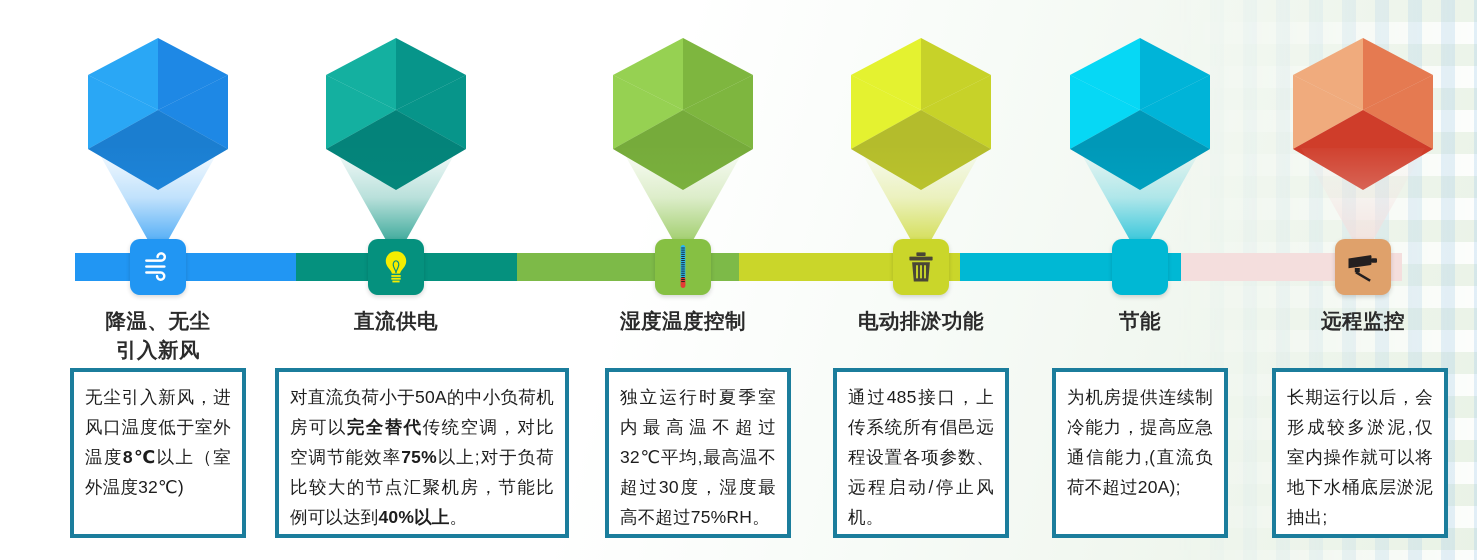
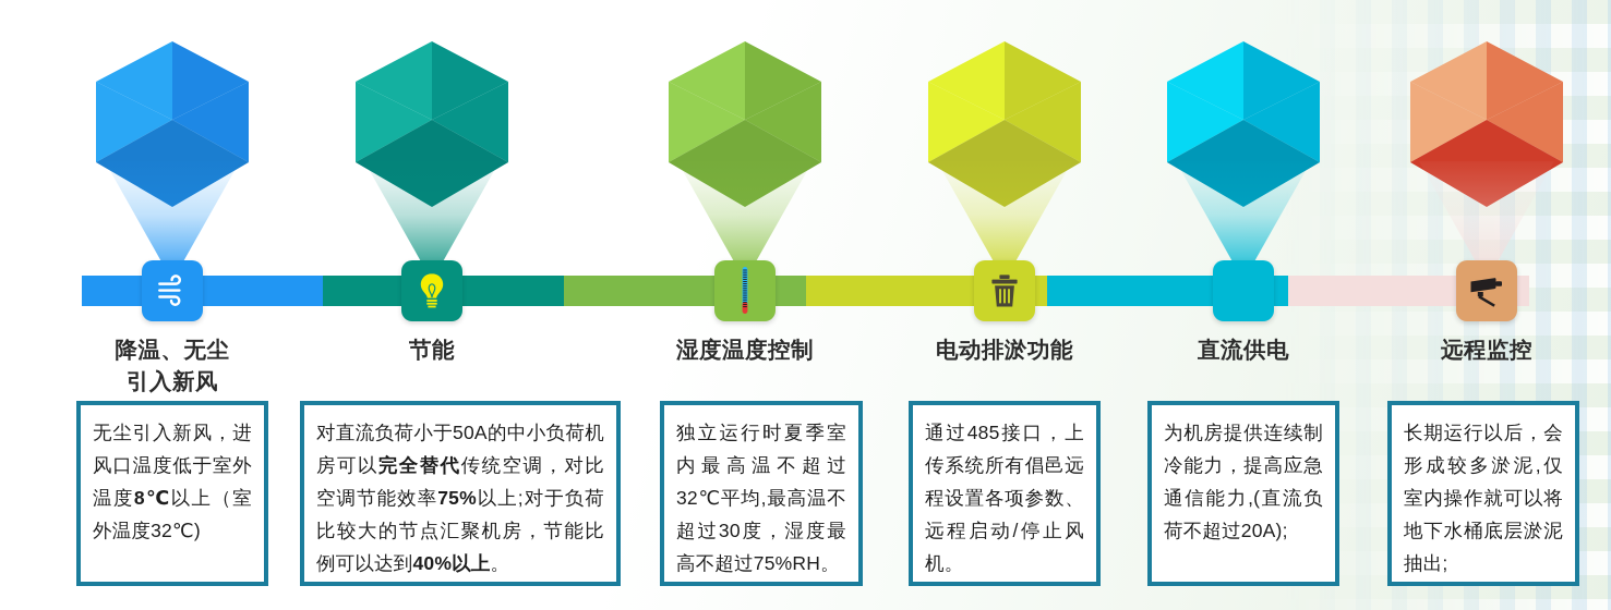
  降温、无尘
  引入新风
  无尘引入新风，进风口温度低于室外温度8℃以上（室外温度32℃)
- 直流供电
+ 节能
  对直流负荷小于50A的中小负荷机房可以完全替代传统空调，对比空调节能效率75%以上;对于负荷比较大的节点汇聚机房，节能比例可以达到40%以上。
  湿度温度控制
  独立运行时夏季室内最高温不超过32℃平均,最高温不超过30度，湿度最高不超过75%RH。
  电动排淤功能
  通过485接口，上传系统所有倡邑远程设置各项参数、远程启动/停止风机。
- 节能
+ 直流供电
  为机房提供连续制冷能力，提高应急通信能力,(直流负荷不超过20A);
  远程监控
  长期运行以后，会形成较多淤泥,仅室内操作就可以将地下水桶底层淤泥抽出;
